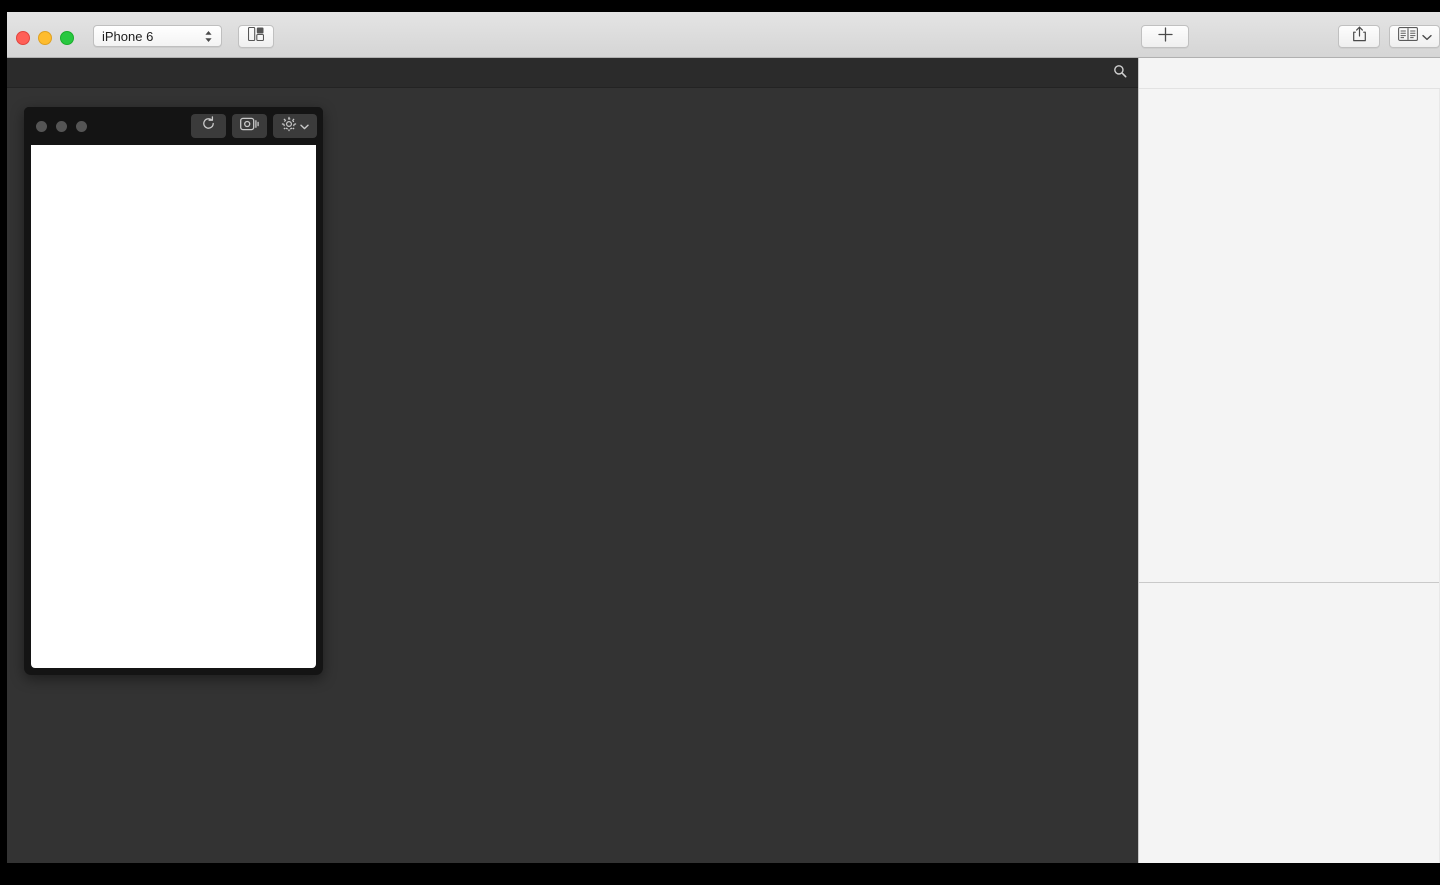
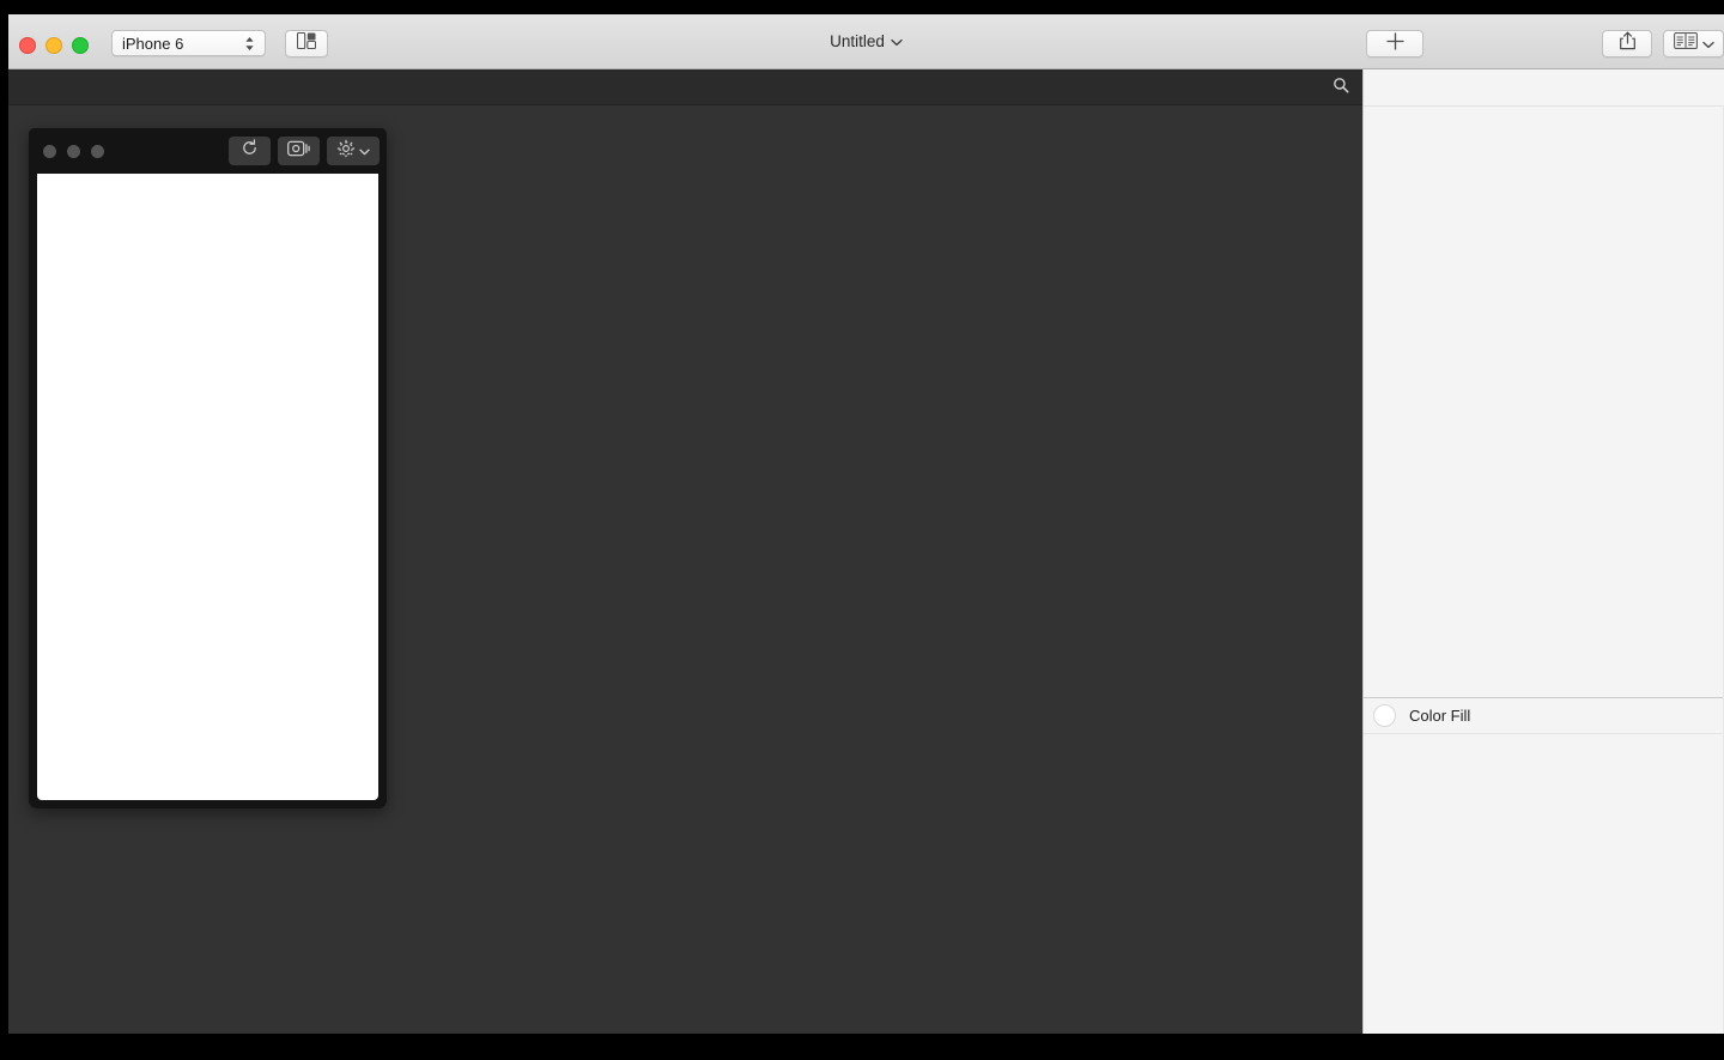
  iPhone 6
+ Untitled
+ Color Fill
